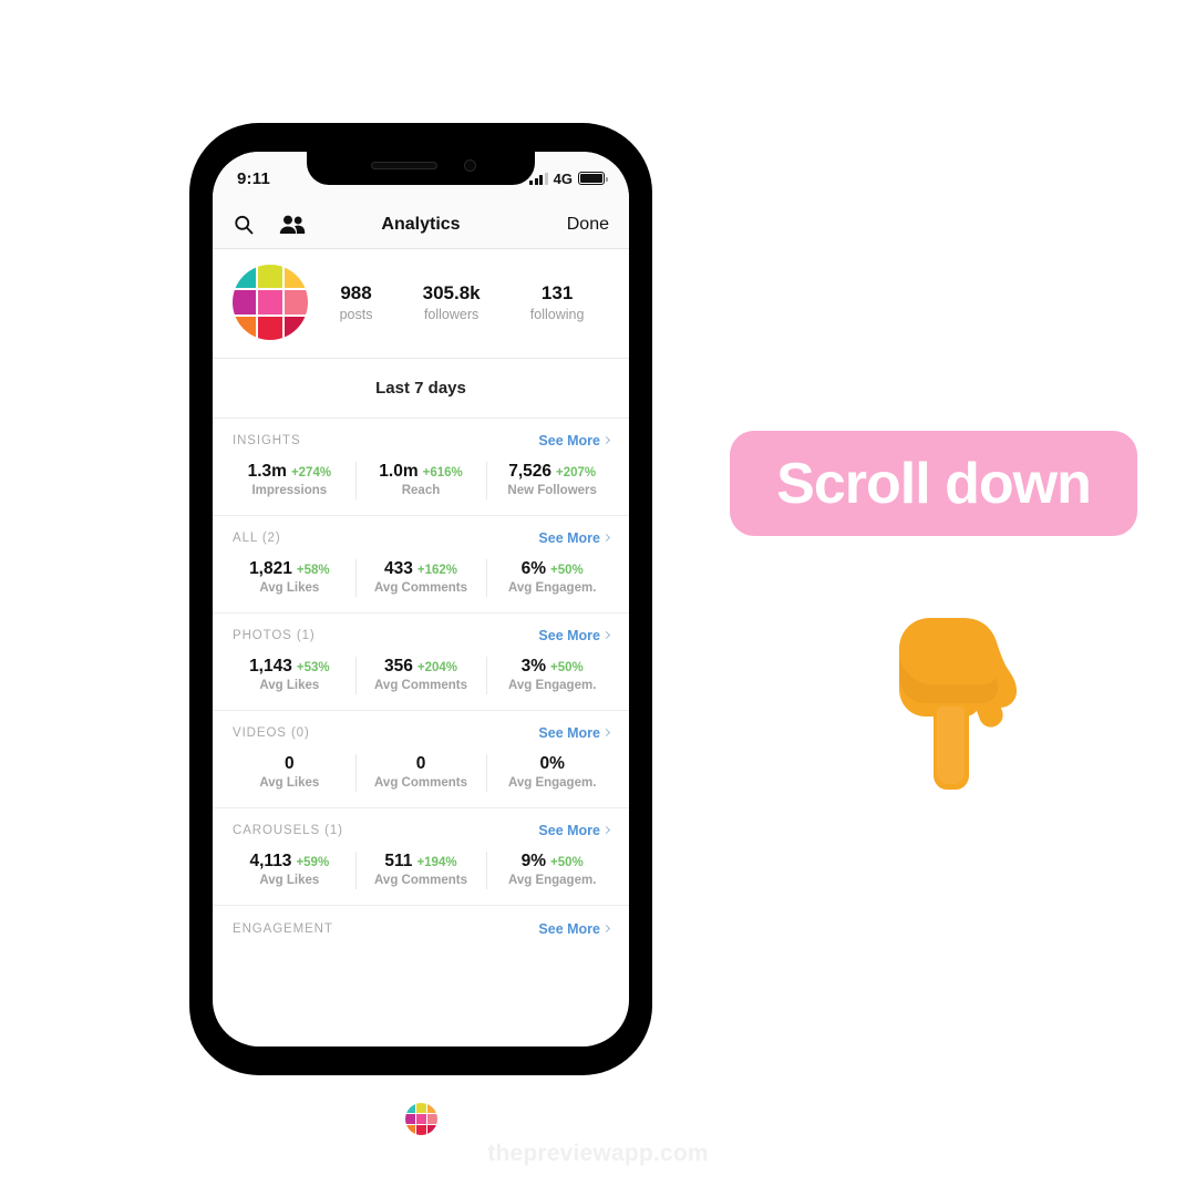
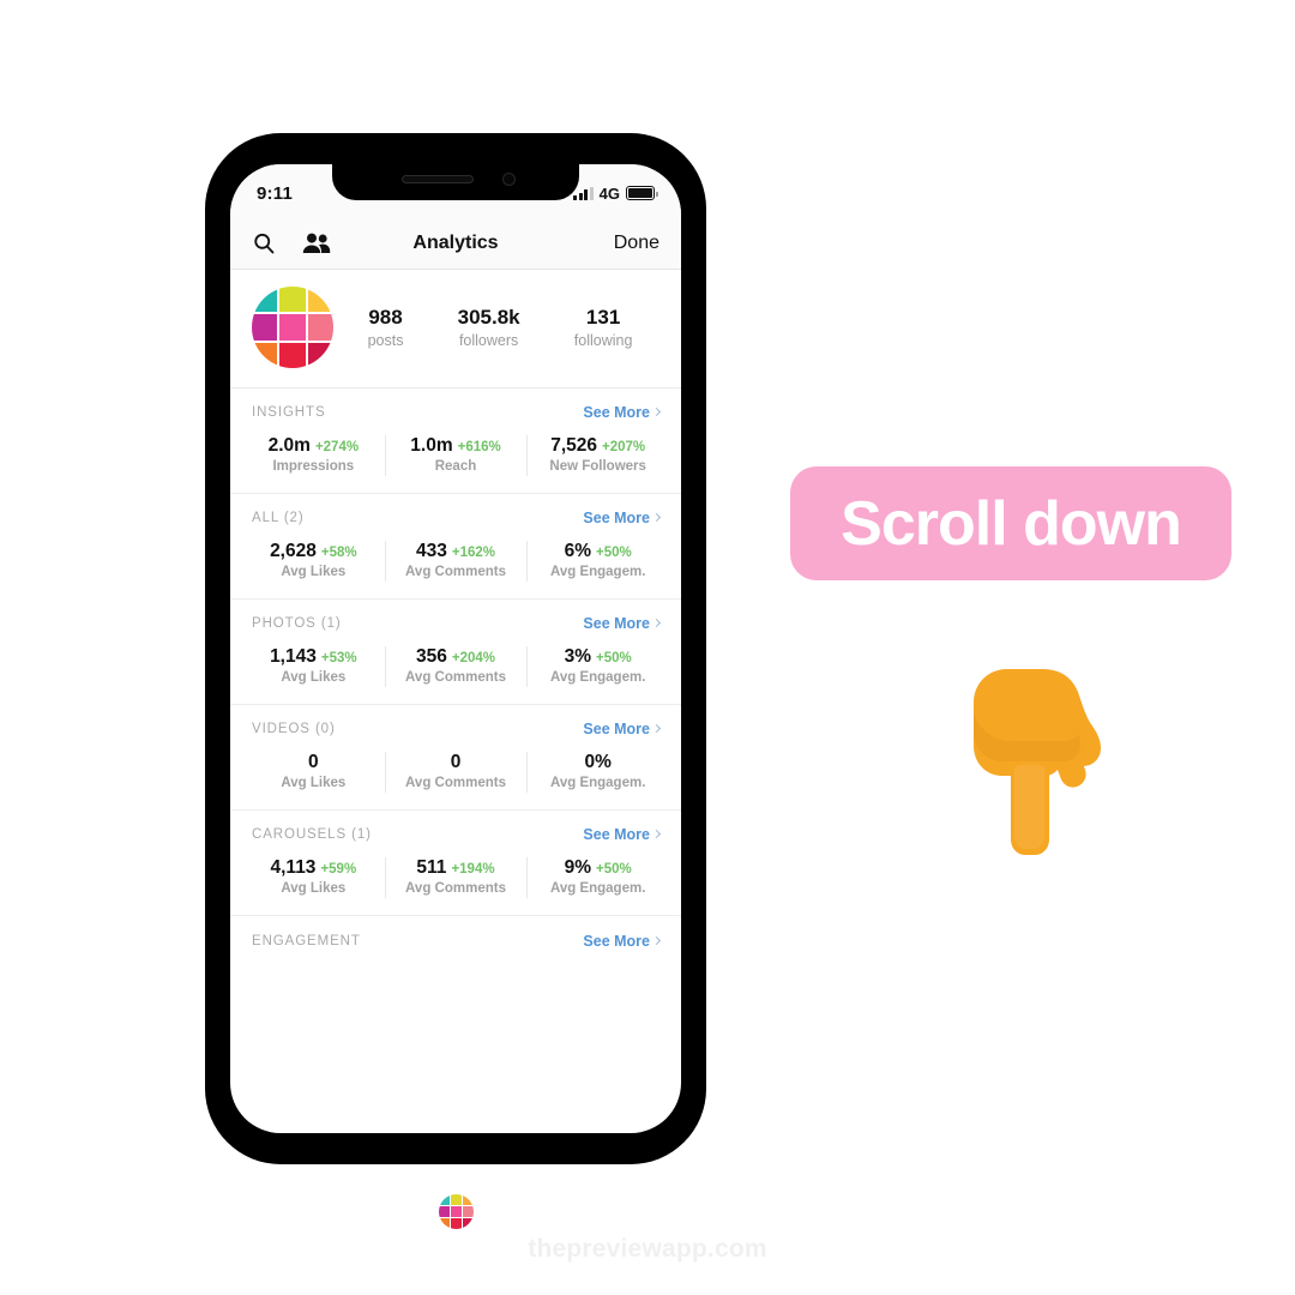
  9:11
  4G
  Analytics
  Done
  988
  posts
  305.8k
  followers
  131
  following
- Last 7 days
  INSIGHTS
  See More
- 1.3m
+ 2.0m
  +274%
  Impressions
  1.0m
  +616%
  Reach
  7,526
  +207%
  New Followers
  ALL (2)
  See More
- 1,821
+ 2,628
  +58%
  Avg Likes
  433
  +162%
  Avg Comments
  6%
  +50%
  Avg Engagem.
  PHOTOS (1)
  See More
  1,143
  +53%
  Avg Likes
  356
  +204%
  Avg Comments
  3%
  +50%
  Avg Engagem.
  VIDEOS (0)
  See More
  0
  Avg Likes
  0
  Avg Comments
  0%
  Avg Engagem.
  CAROUSELS (1)
  See More
  4,113
  +59%
  Avg Likes
  511
  +194%
  Avg Comments
  9%
  +50%
  Avg Engagem.
  ENGAGEMENT
  See More
  Scroll down
